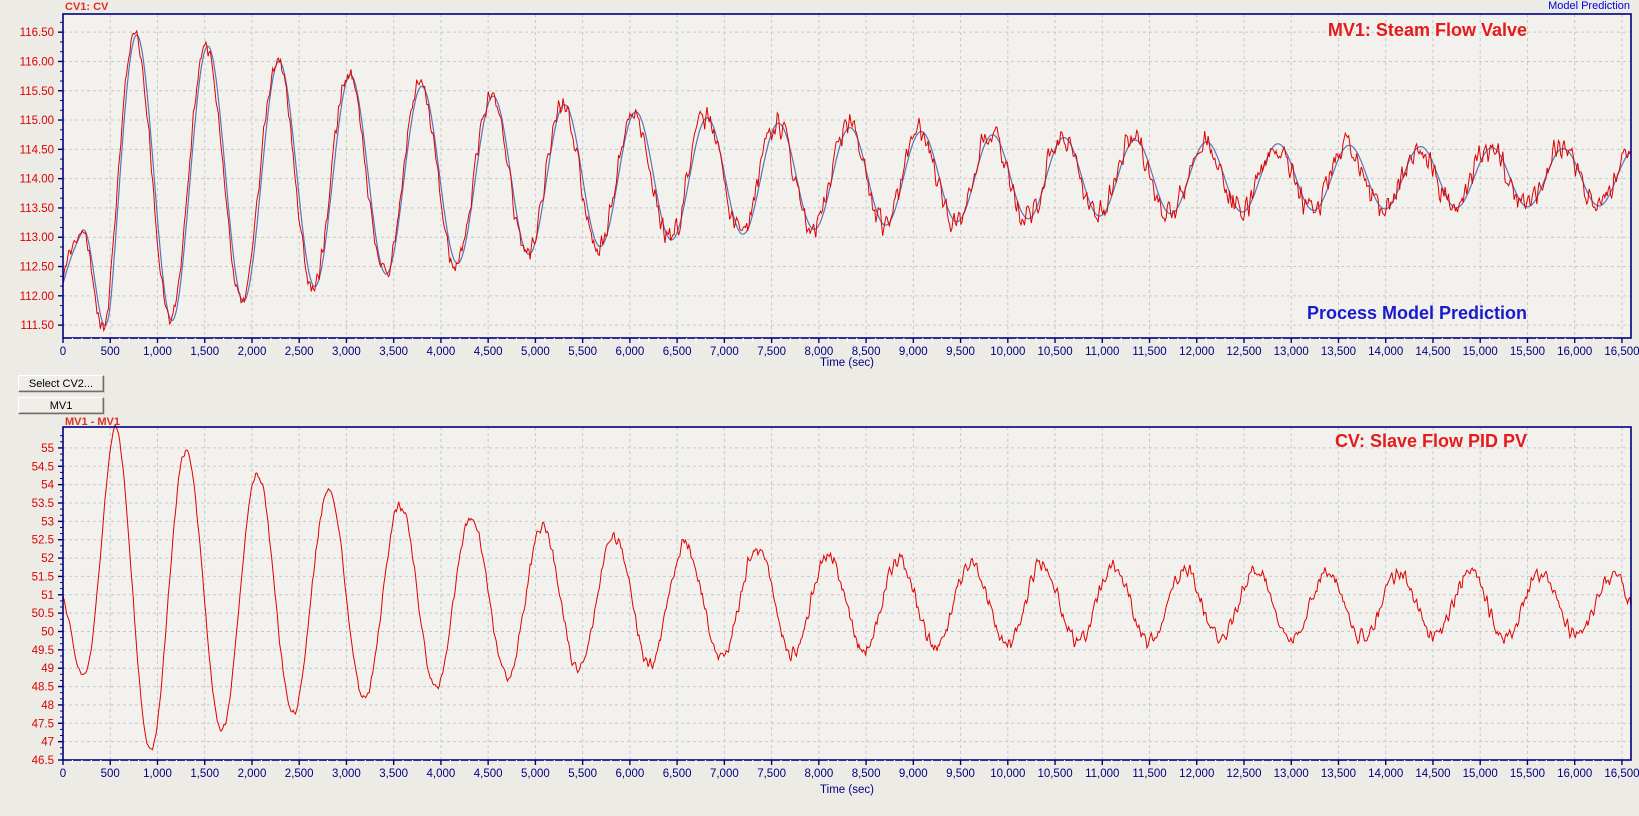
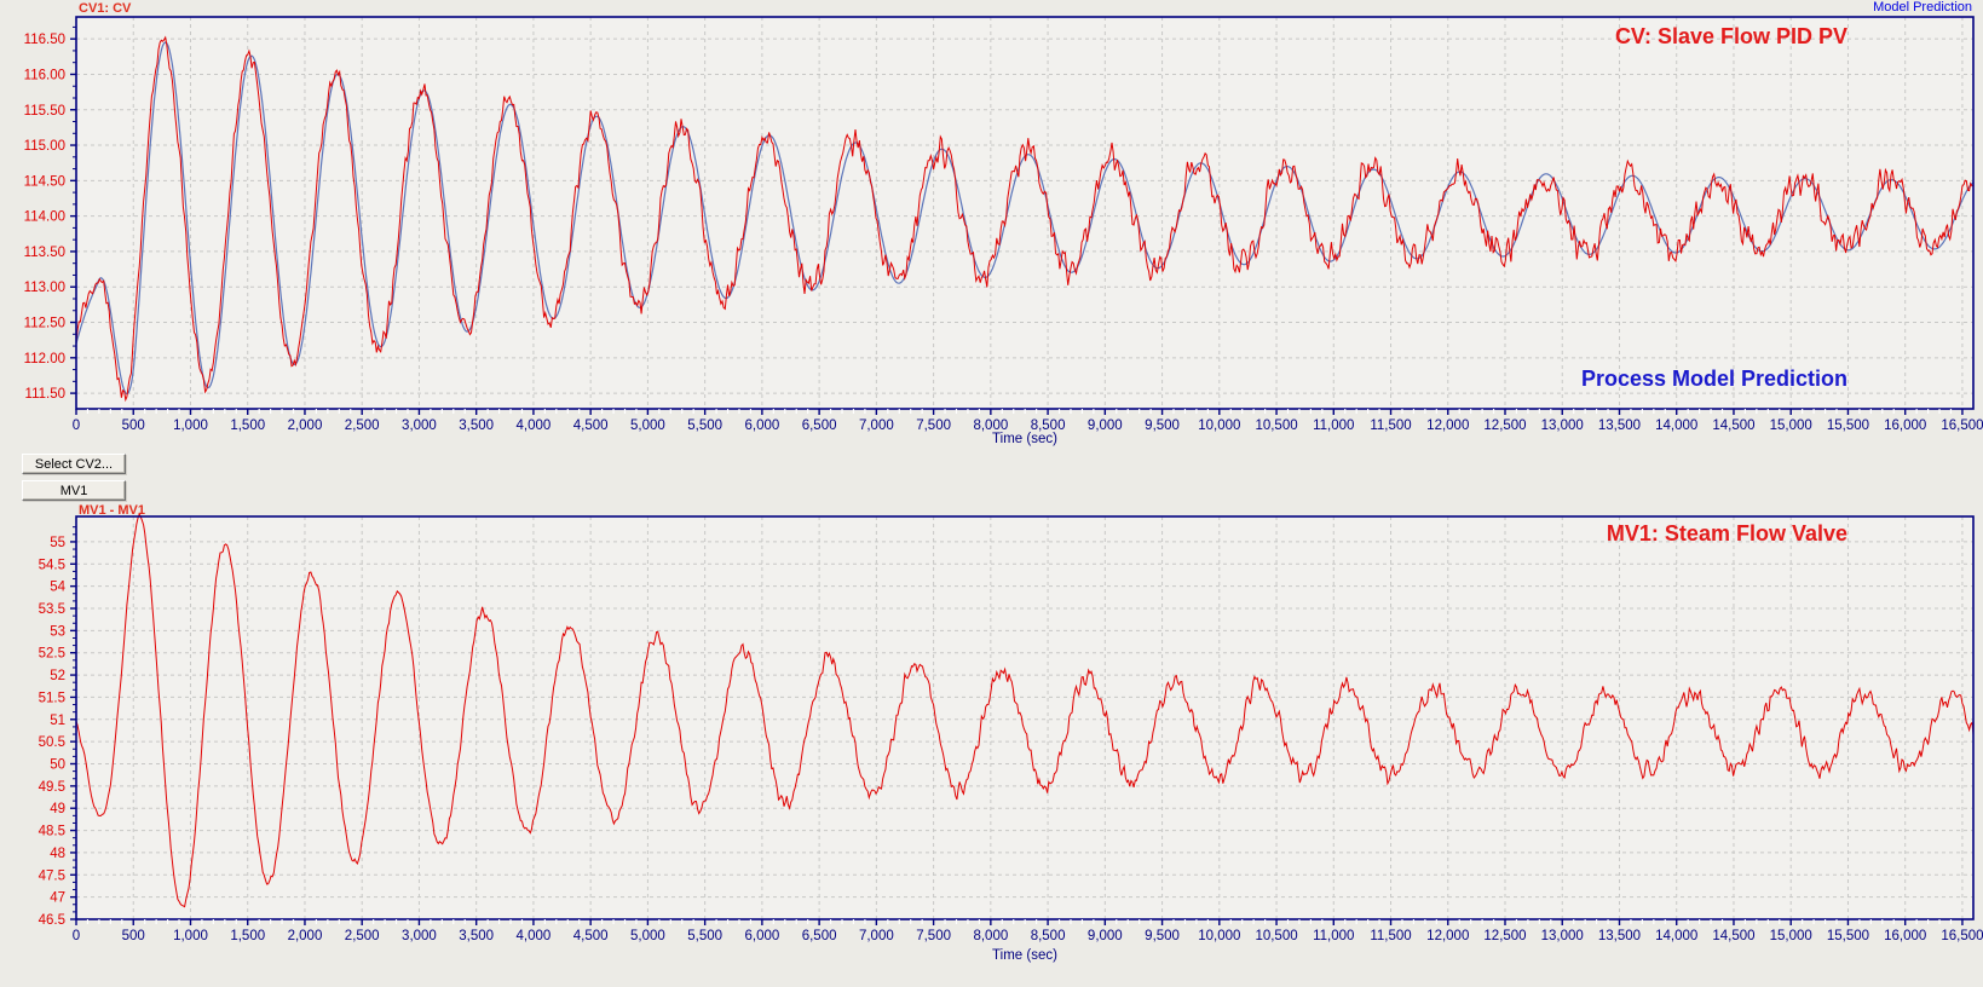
  0
  500
  1,000
  1,500
  2,000
  2,500
  3,000
  3,500
  4,000
  4,500
  5,000
  5,500
  6,000
  6,500
  7,000
  7,500
  8,000
  8,500
  9,000
  9,500
  10,000
  10,500
  11,000
  11,500
  12,000
  12,500
  13,000
  13,500
  14,000
  14,500
  15,000
  15,500
  16,000
  16,500
  111.50
  112.00
  112.50
  113.00
  113.50
  114.00
  114.50
  115.00
  115.50
  116.00
  116.50
  Time (sec)
  CV1: CV
  Model Prediction
- MV1: Steam Flow Valve
+ CV: Slave Flow PID PV
  Process Model Prediction
  Select CV2...
  MV1
  0
  500
  1,000
  1,500
  2,000
  2,500
  3,000
  3,500
  4,000
  4,500
  5,000
  5,500
  6,000
  6,500
  7,000
  7,500
  8,000
  8,500
  9,000
  9,500
  10,000
  10,500
  11,000
  11,500
  12,000
  12,500
  13,000
  13,500
  14,000
  14,500
  15,000
  15,500
  16,000
  16,500
  46.5
  47
  47.5
  48
  48.5
  49
  49.5
  50
  50.5
  51
  51.5
  52
  52.5
  53
  53.5
  54
  54.5
  55
  Time (sec)
  MV1 - MV1
- CV: Slave Flow PID PV
+ MV1: Steam Flow Valve
